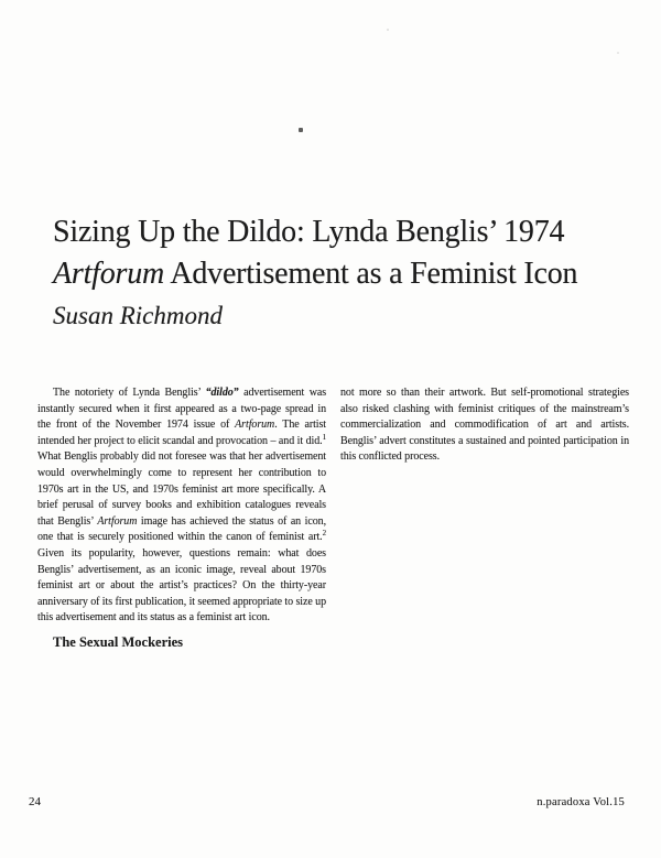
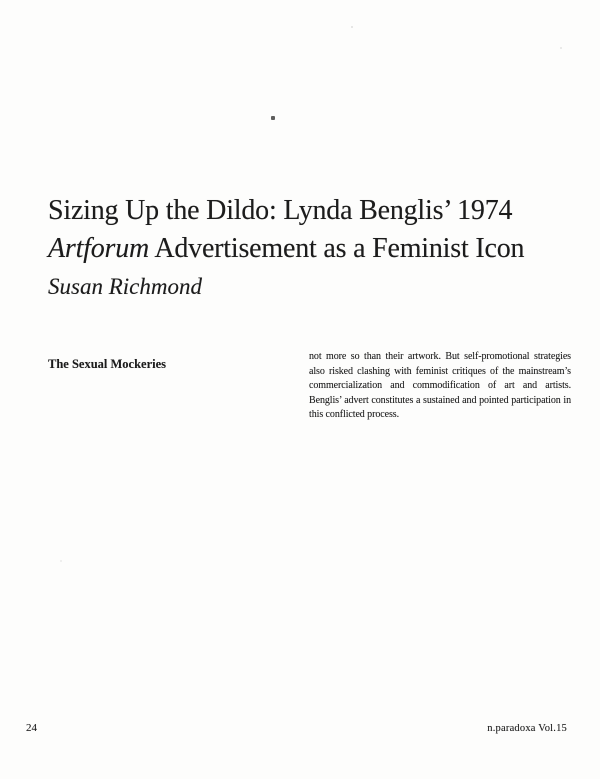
  Sizing Up the Dildo: Lynda Benglis’ 1974
  Artforum Advertisement as a Feminist Icon
  Susan Richmond
- The notoriety of Lynda Benglis’ “dildo” advertisement was instantly secured when it first appeared as a two-page spread in the front of the November 1974 issue of Artforum. The artist intended her project to elicit scandal and provocation – and it did.1 What Benglis probably did not foresee was that her advertisement would overwhelmingly come to represent her contribution to 1970s art in the US, and 1970s feminist art more specifically. A brief perusal of survey books and exhibition catalogues reveals that Benglis’ Artforum image has achieved the status of an icon, one that is securely positioned within the canon of feminist art.2 Given its popularity, however, questions remain: what does Benglis’ advertisement, as an iconic image, reveal about 1970s feminist art or about the artist’s practices? On the thirty-year anniversary of its first publication, it seemed appropriate to size up this advertisement and its status as a feminist art icon.
  The Sexual Mockeries
  not more so than their artwork. But self-promotional strategies also risked clashing with feminist critiques of the mainstream’s commercialization and commodification of art and artists. Benglis’ advert constitutes a sustained and pointed participation in this conflicted process.
  24
  n.paradoxa Vol.15
